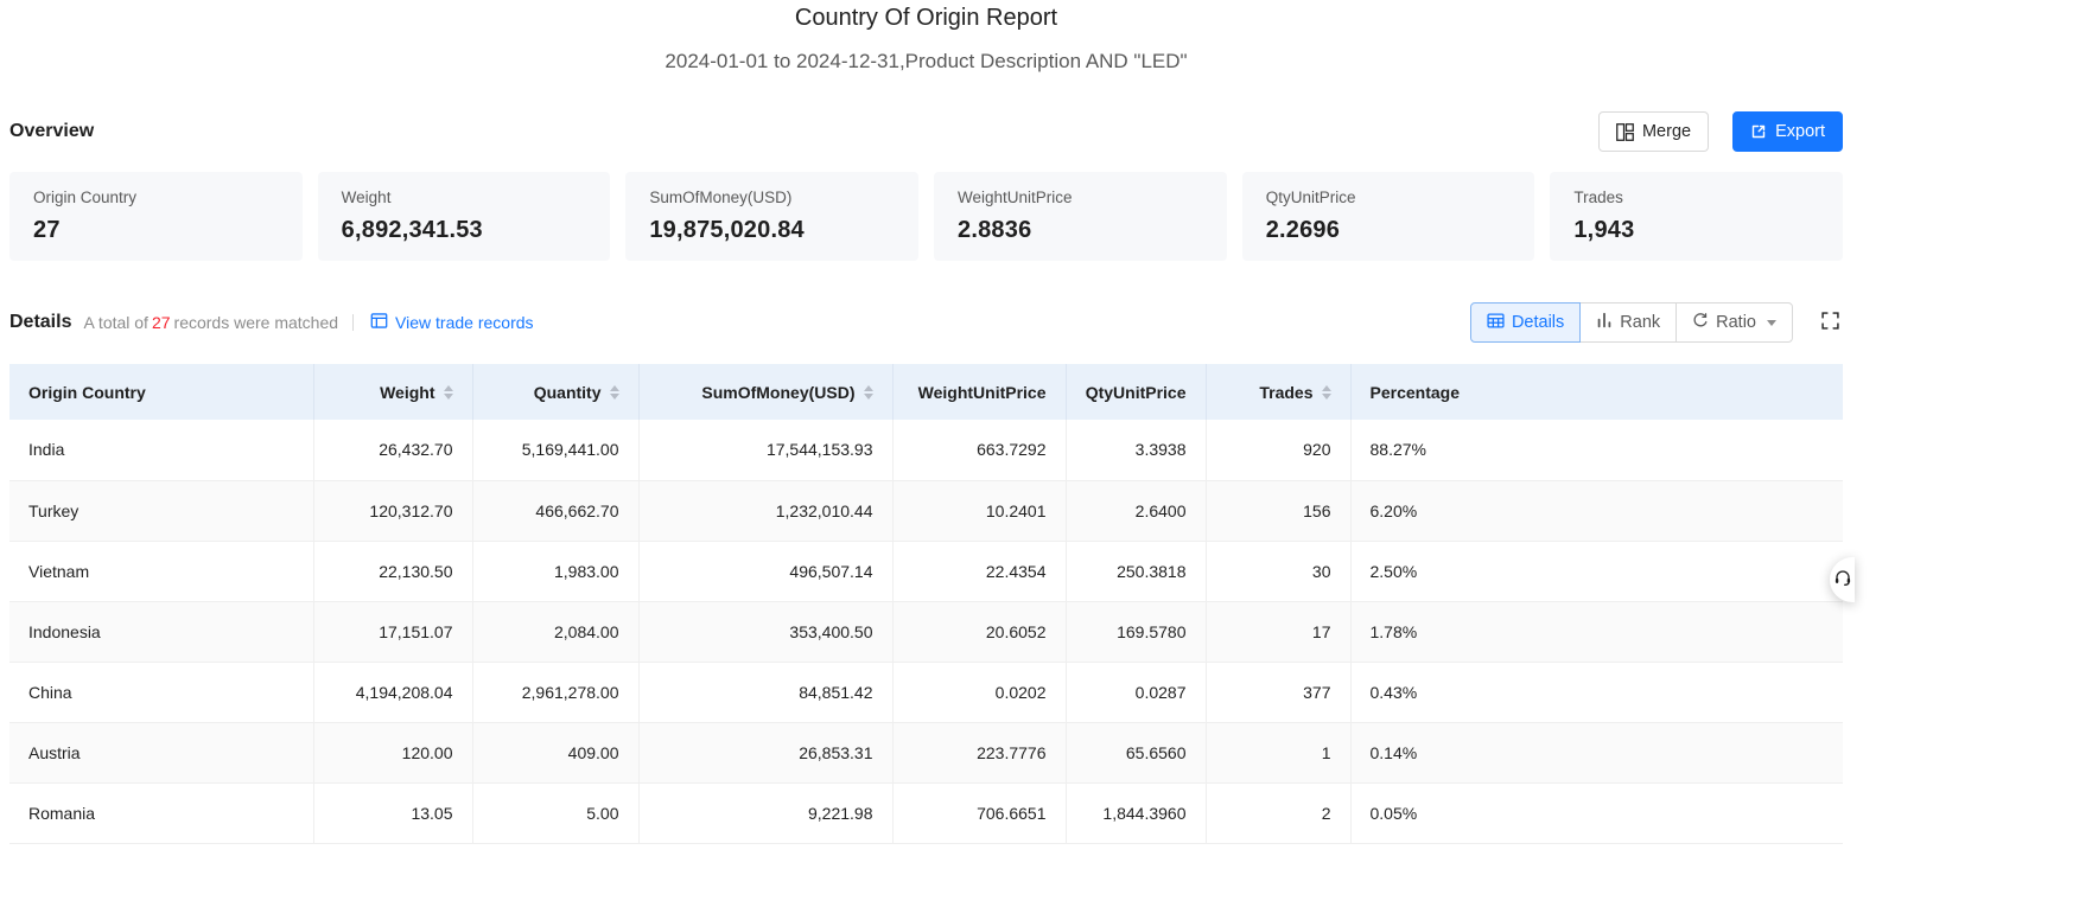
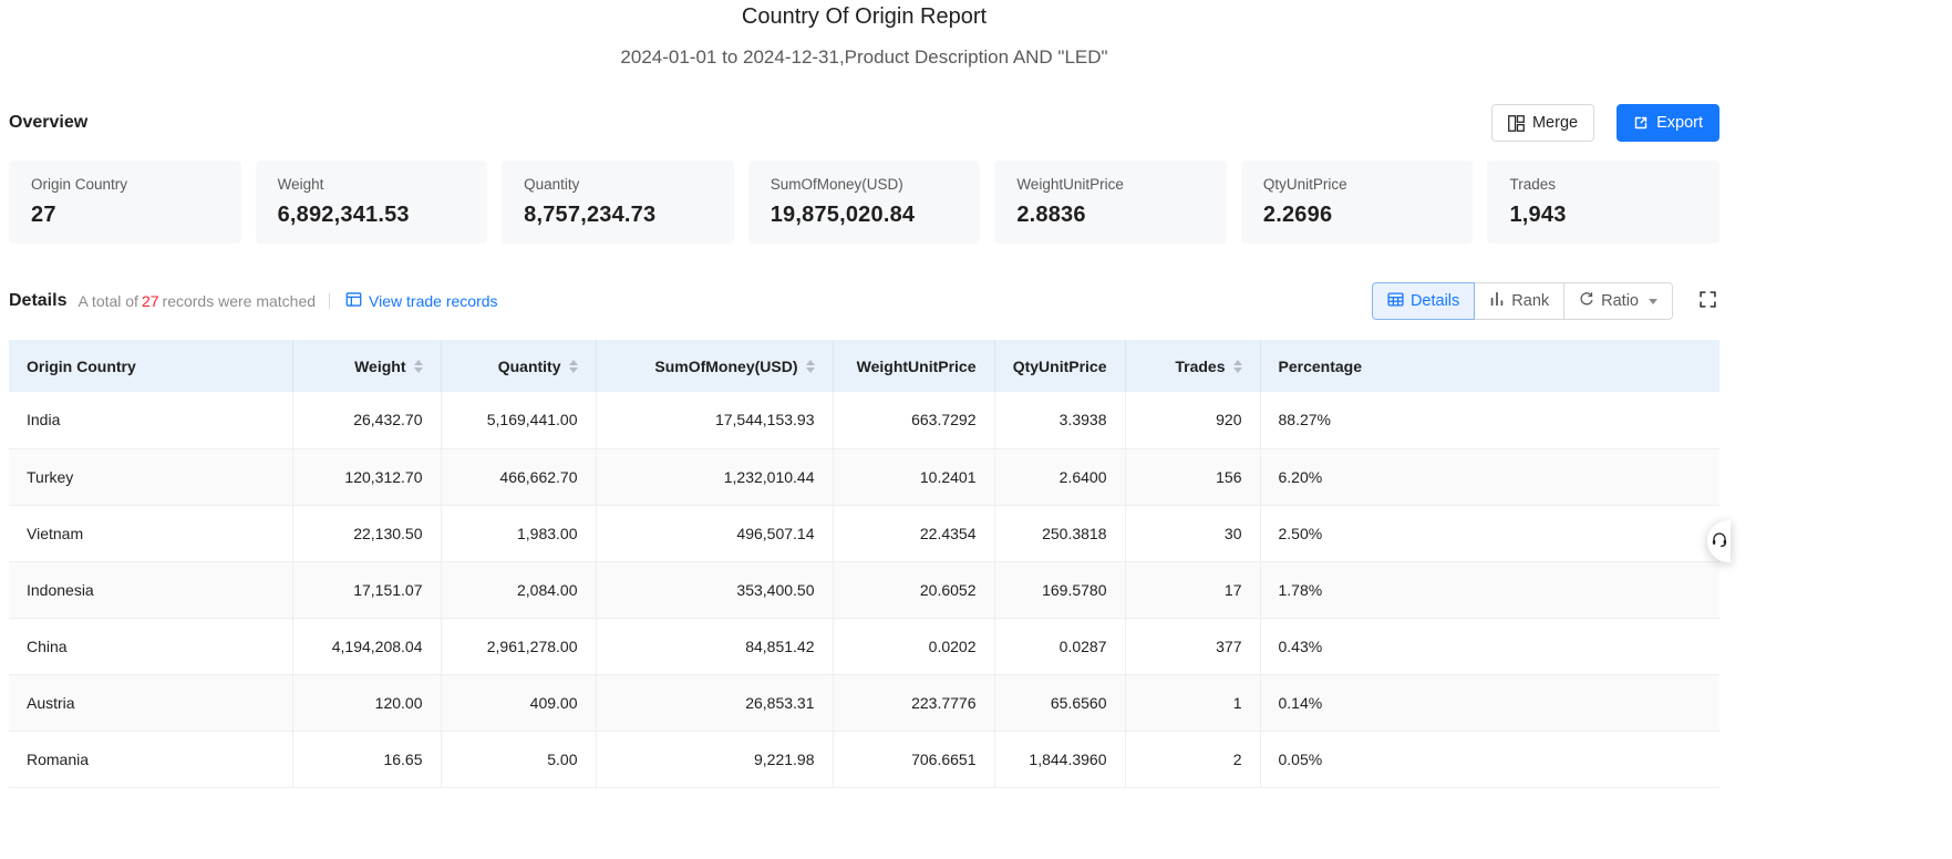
  Country Of Origin Report
  2024-01-01 to 2024-12-31,Product Description AND "LED"
  Overview
  Merge
  Export
  Origin Country
  27
  Weight
  6,892,341.53
+ Quantity
+ 8,757,234.73
  SumOfMoney(USD)
  19,875,020.84
  WeightUnitPrice
  2.8836
  QtyUnitPrice
  2.2696
  Trades
  1,943
  Details
  A total of 27 records were matched
  View trade records
  Details
  Rank
  Ratio
  Origin Country	Weight	Quantity	SumOfMoney(USD)	WeightUnitPrice	QtyUnitPrice	Trades	Percentage
  India	26,432.70	5,169,441.00	17,544,153.93	663.7292	3.3938	920	88.27%
  Turkey	120,312.70	466,662.70	1,232,010.44	10.2401	2.6400	156	6.20%
  Vietnam	22,130.50	1,983.00	496,507.14	22.4354	250.3818	30	2.50%
  Indonesia	17,151.07	2,084.00	353,400.50	20.6052	169.5780	17	1.78%
  China	4,194,208.04	2,961,278.00	84,851.42	0.0202	0.0287	377	0.43%
  Austria	120.00	409.00	26,853.31	223.7776	65.6560	1	0.14%
- Romania	13.05	5.00	9,221.98	706.6651	1,844.3960	2	0.05%
+ Romania	16.65	5.00	9,221.98	706.6651	1,844.3960	2	0.05%
